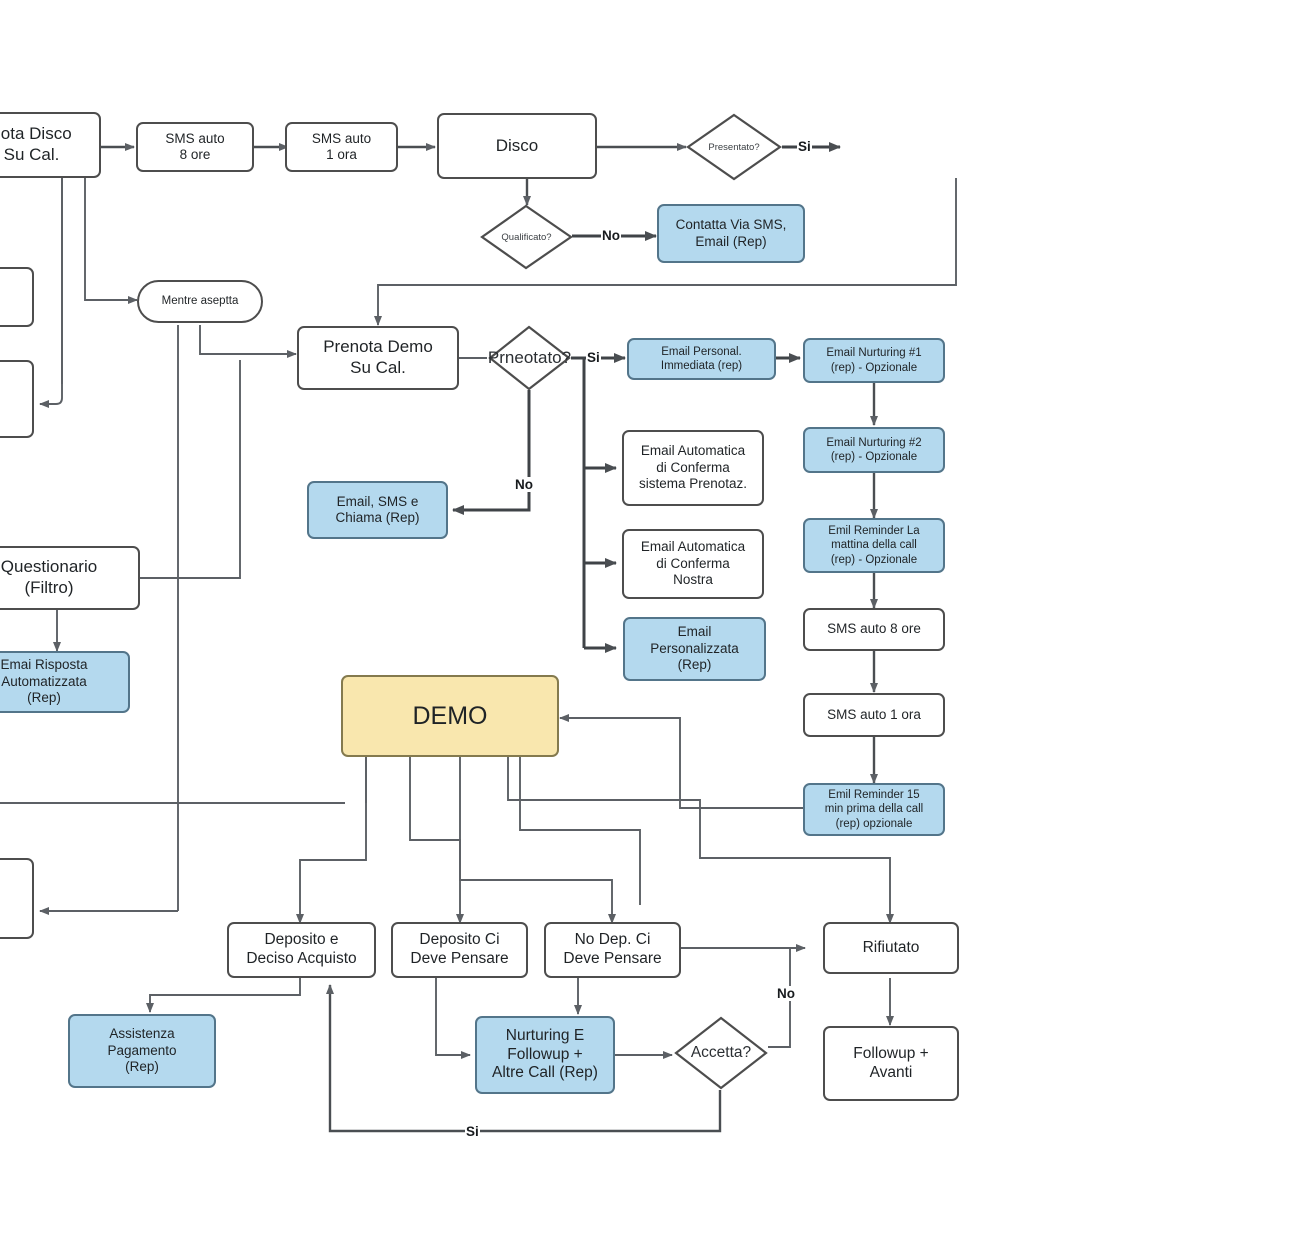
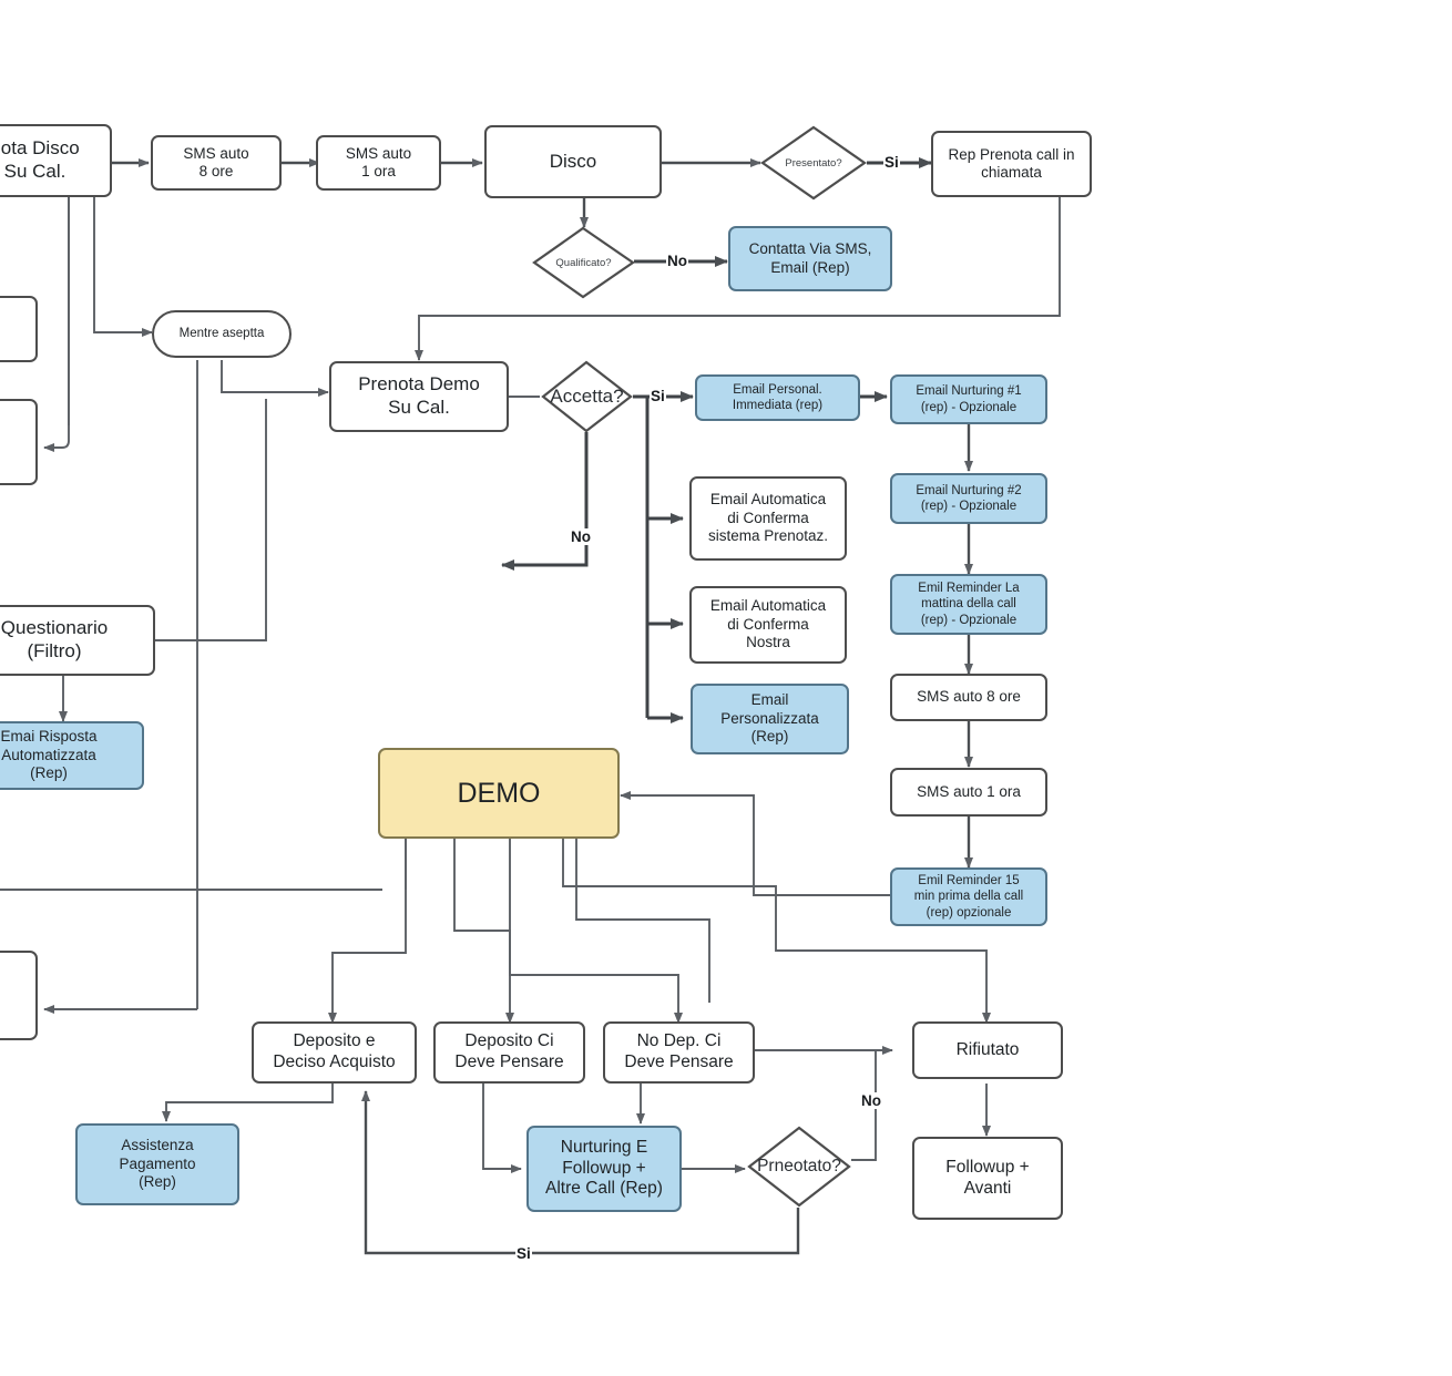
  ota Disco
  Su Cal.
  SMS auto
  8 ore
  SMS auto
  1 ora
  Disco
  Presentato?
+ Rep Prenota call in
+ chiamata
  Qualificato?
  Contatta Via SMS,
  Email (Rep)
  Mentre aseptta
  Prenota Demo
  Su Cal.
- Prneotato?
+ Accetta?
  Email Personal.
  Immediata (rep)
  Email Nurturing #1
  (rep) - Opzionale
  Email Nurturing #2
  (rep) - Opzionale
  Emil Reminder La
  mattina della call
  (rep) - Opzionale
  SMS auto 8 ore
  SMS auto 1 ora
  Emil Reminder 15
  min prima della call
  (rep) opzionale
  Email Automatica
  di Conferma
  sistema Prenotaz.
  Email Automatica
  di Conferma
  Nostra
  Email
  Personalizzata
  (Rep)
- Email, SMS e
- Chiama (Rep)
  Questionario
  (Filtro)
  Emai Risposta
  Automatizzata
  (Rep)
  DEMO
  Deposito e
  Deciso Acquisto
  Deposito Ci
  Deve Pensare
  No Dep. Ci
  Deve Pensare
  Rifiutato
  Assistenza
  Pagamento
  (Rep)
  Nurturing E
  Followup +
  Altre Call (Rep)
- Accetta?
+ Prneotato?
  Followup +
  Avanti
  Si
  No
  Si
  No
  No
  Si
